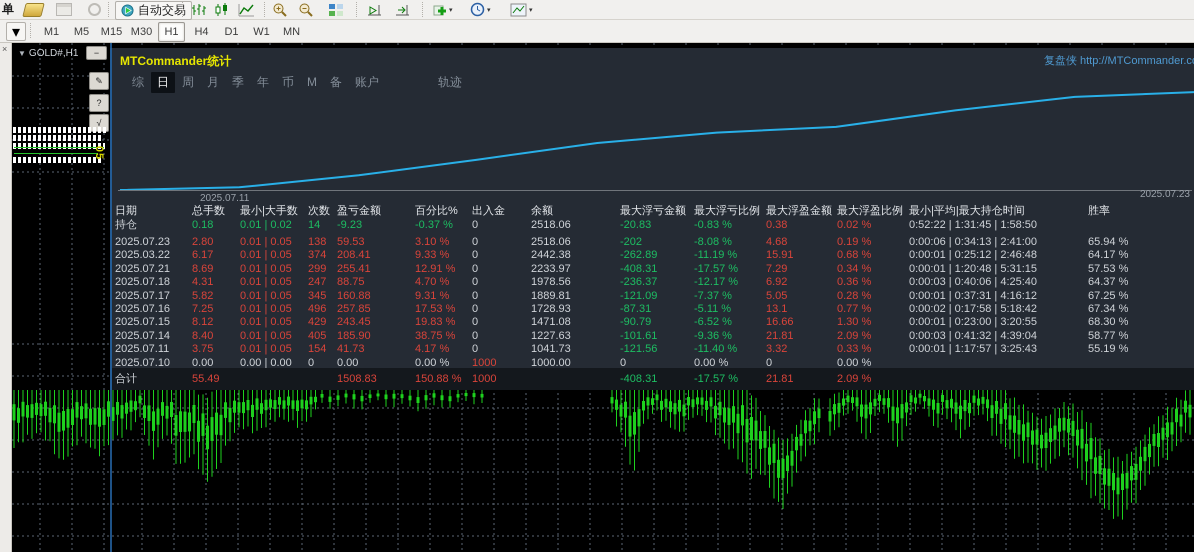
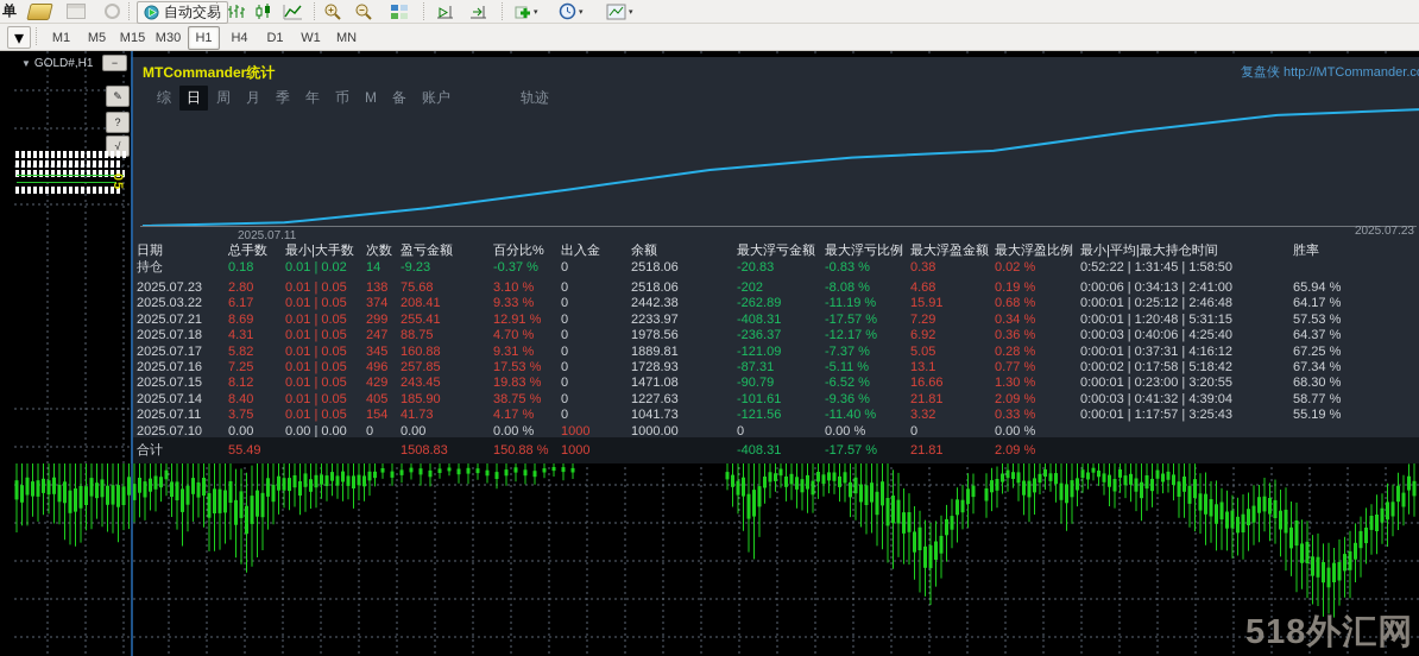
+ 518外汇网
  单
  自动交易
  ▾
  M1
  M5
  M15
  M30
  H1
  H4
  D1
  W1
  MN
- ×
  ▼ GOLD#,H1
  −
  ✎
  ?
  √
  2025.07.11
  2025.07.23
  MTCommander统计
  复盘侠 http://MTCommander.c
  综
  日
  周
  月
  季
  年
  币
  M
  备
  账户
  轨迹
  日期
  总手数
  最小|大手数
  次数
  盈亏金额
  百分比%
  出入金
  余额
  最大浮亏金额
  最大浮亏比例
  最大浮盈金额
  最大浮盈比例
  最小|平均|最大持仓时间
  胜率
  持仓
  0.18
  0.01 | 0.02
  14
  -9.23
  -0.37 %
  0
  2518.06
  -20.83
  -0.83 %
  0.38
  0.02 %
  0:52:22 | 1:31:45 | 1:58:50
  2025.07.23
  2.80
  0.01 | 0.05
  138
- 59.53
+ 75.68
  3.10 %
  0
  2518.06
  -202
  -8.08 %
  4.68
  0.19 %
  0:00:06 | 0:34:13 | 2:41:00
  65.94 %
  2025.03.22
  6.17
  0.01 | 0.05
  374
  208.41
  9.33 %
  0
  2442.38
  -262.89
  -11.19 %
  15.91
  0.68 %
  0:00:01 | 0:25:12 | 2:46:48
  64.17 %
  2025.07.21
  8.69
  0.01 | 0.05
  299
  255.41
  12.91 %
  0
  2233.97
  -408.31
  -17.57 %
  7.29
  0.34 %
  0:00:01 | 1:20:48 | 5:31:15
  57.53 %
  2025.07.18
  4.31
  0.01 | 0.05
  247
  88.75
  4.70 %
  0
  1978.56
  -236.37
  -12.17 %
  6.92
  0.36 %
  0:00:03 | 0:40:06 | 4:25:40
  64.37 %
  2025.07.17
  5.82
  0.01 | 0.05
  345
  160.88
  9.31 %
  0
  1889.81
  -121.09
  -7.37 %
  5.05
  0.28 %
  0:00:01 | 0:37:31 | 4:16:12
  67.25 %
  2025.07.16
  7.25
  0.01 | 0.05
  496
  257.85
  17.53 %
  0
  1728.93
  -87.31
  -5.11 %
  13.1
  0.77 %
  0:00:02 | 0:17:58 | 5:18:42
  67.34 %
  2025.07.15
  8.12
  0.01 | 0.05
  429
  243.45
  19.83 %
  0
  1471.08
  -90.79
  -6.52 %
  16.66
  1.30 %
  0:00:01 | 0:23:00 | 3:20:55
  68.30 %
  2025.07.14
  8.40
  0.01 | 0.05
  405
  185.90
  38.75 %
  0
  1227.63
  -101.61
  -9.36 %
  21.81
  2.09 %
  0:00:03 | 0:41:32 | 4:39:04
  58.77 %
  2025.07.11
  3.75
  0.01 | 0.05
  154
  41.73
  4.17 %
  0
  1041.73
  -121.56
  -11.40 %
  3.32
  0.33 %
  0:00:01 | 1:17:57 | 3:25:43
  55.19 %
  2025.07.10
  0.00
  0.00 | 0.00
  0
  0.00
  0.00 %
  1000
  1000.00
  0
  0.00 %
  0
  0.00 %
  合计
  55.49
  1508.83
  150.88 %
  1000
  -408.31
  -17.57 %
  21.81
  2.09 %
